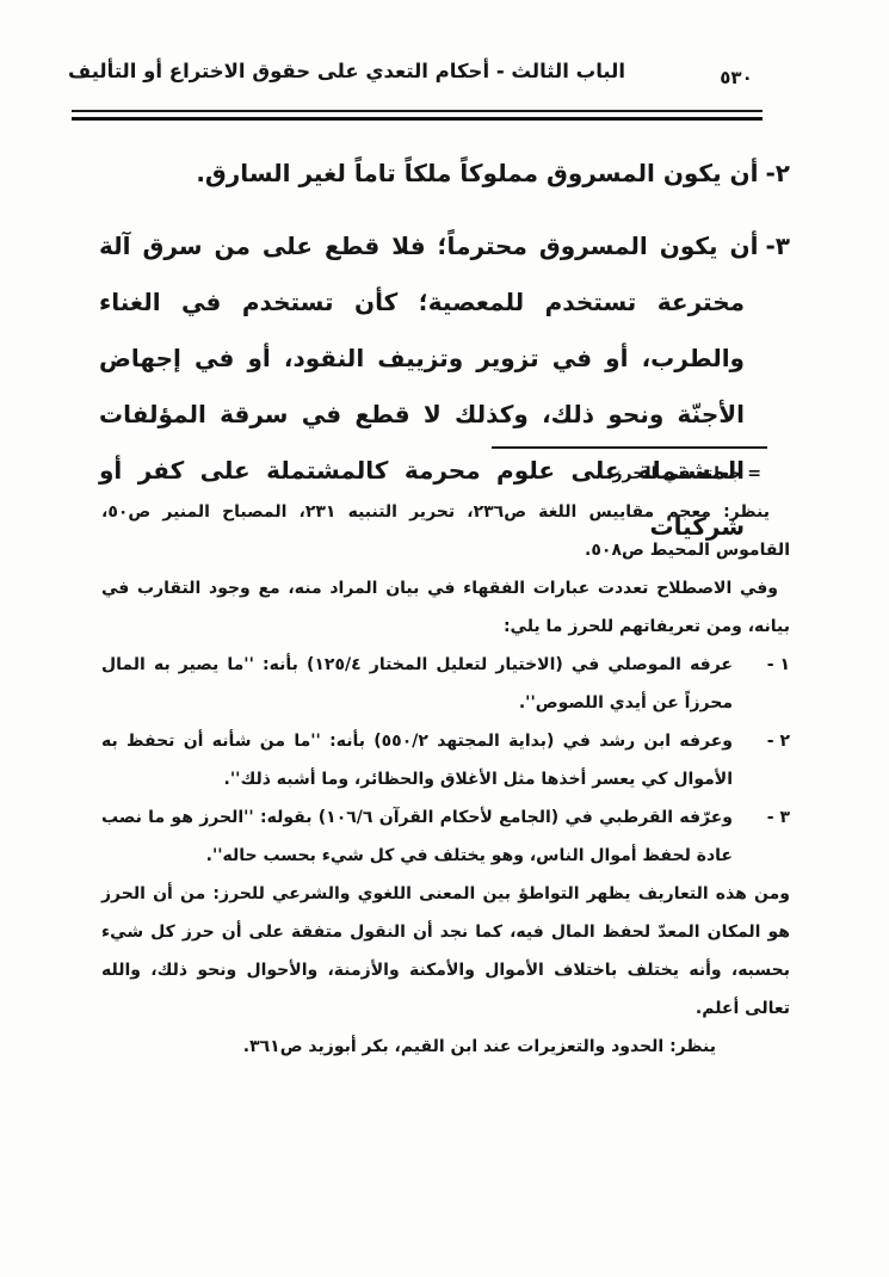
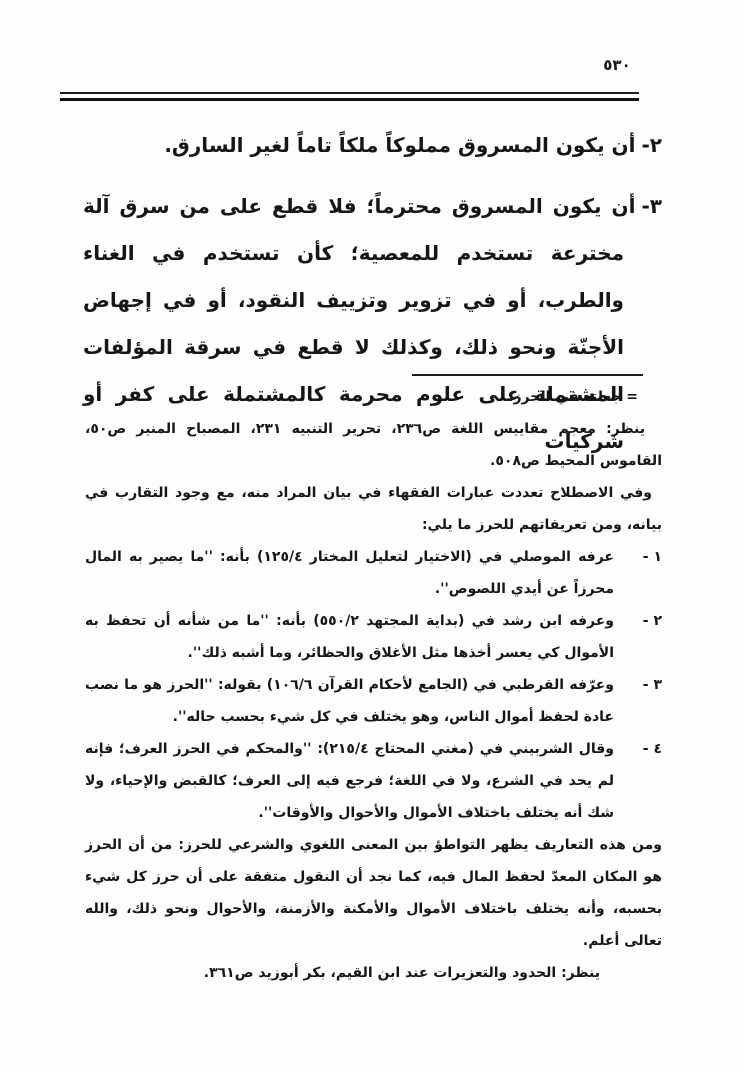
- الباب الثالث - أحكام التعدي على حقوق الاختراع أو التأليف
  ٥٣٠
  ٢-أن يكون المسروق مملوكاً ملكاً تاماً لغير السارق.
  ٣-أن يكون المسروق محترماً؛ فلا قطع على من سرق آلة مخترعة تستخدم للمعصية؛ كأن تستخدم في الغناء والطرب، أو في تزوير وتزييف النقود، أو في إجهاض الأجنّة ونحو ذلك، وكذلك لا قطع في سرقة المؤلفات المشتملة على علوم محرمة كالمشتملة على كفر أو شركيات
  = جعلته في الحرز.
  ينظر: معجم مقاييس اللغة ص٢٣٦، تحرير التنبيه ٢٣١، المصباح المنير ص٥٠، القاموس المحيط ص٥٠٨.
  وفي الاصطلاح تعددت عبارات الفقهاء في بيان المراد منه، مع وجود التقارب في بيانه، ومن تعريفاتهم للحرز ما يلي:
  ١ -عرفه الموصلي في (الاختيار لتعليل المختار ١٢٥/٤) بأنه: ''ما يصير به المال محرزاً عن أيدي اللصوص''.
  ٢ -وعرفه ابن رشد في (بداية المجتهد ٥٥٠/٢) بأنه: ''ما من شأنه أن تحفظ به الأموال كي يعسر أخذها مثل الأغلاق والحظائر، وما أشبه ذلك''.
  ٣ -وعرّفه القرطبي في (الجامع لأحكام القرآن ١٠٦/٦) بقوله: ''الحرز هو ما نصب عادة لحفظ أموال الناس، وهو يختلف في كل شيء بحسب حاله''.
+ ٤ -وقال الشربيني في (مغني المحتاج ٢١٥/٤): ''والمحكم في الحرز العرف؛ فإنه لم يحد في الشرع، ولا في اللغة؛ فرجع فيه إلى العرف؛ كالقبض والإحياء، ولا شك أنه يختلف باختلاف الأموال والأحوال والأوقات''.
  ومن هذه التعاريف يظهر التواطؤ بين المعنى اللغوي والشرعي للحرز: من أن الحرز هو المكان المعدّ لحفظ المال فيه، كما نجد أن النقول متفقة على أن حرز كل شيء بحسبه، وأنه يختلف باختلاف الأموال والأمكنة والأزمنة، والأحوال ونحو ذلك، والله تعالى أعلم.
  ينظر: الحدود والتعزيرات عند ابن القيم، بكر أبوزيد ص٣٦١.
